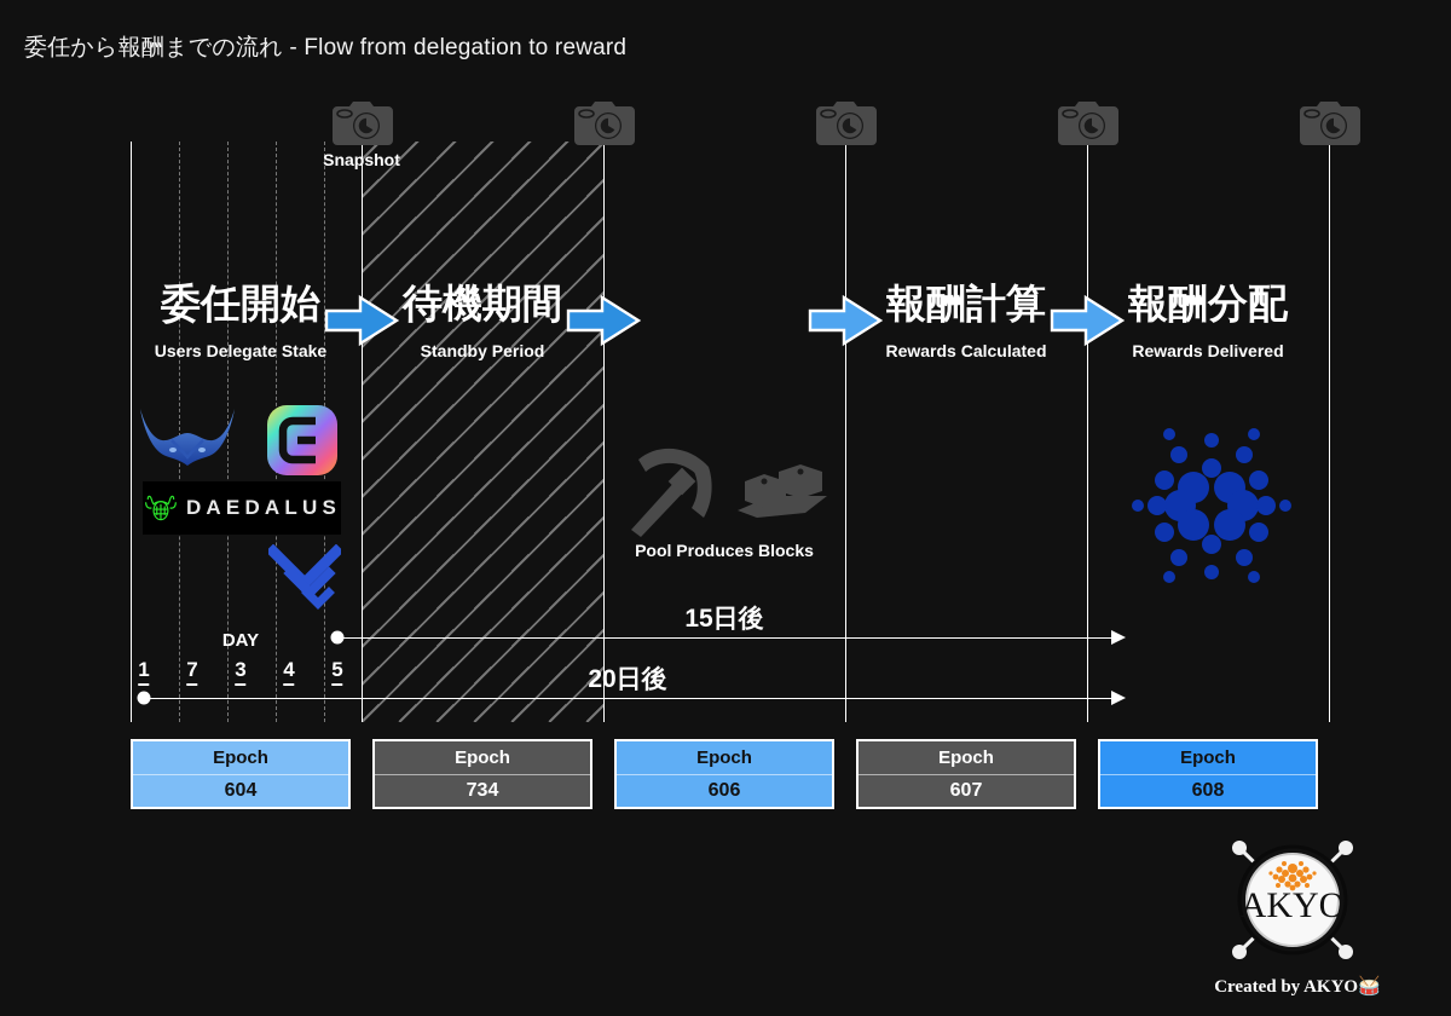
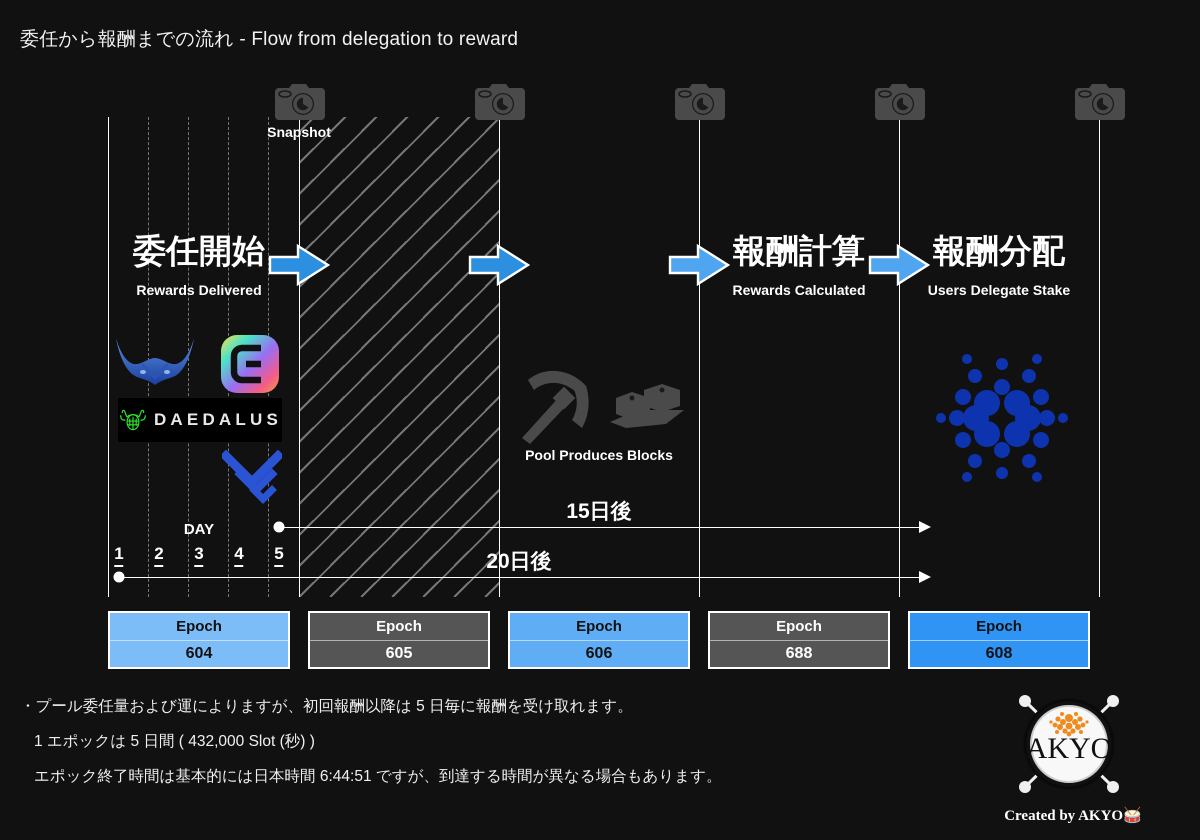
  委任から報酬までの流れ - Flow from delegation to reward
  Snapshot
  委任開始
- Users Delegate Stake
+ Rewards Delivered
- 待機期間
- Standby Period
  報酬計算
  Rewards Calculated
  報酬分配
- Rewards Delivered
+ Users Delegate Stake
  DAEDALUS
  Pool Produces Blocks
  DAY
  1
- 7
+ 2
  3
  4
  5
  15日後
  20日後
  Epoch
  604
  Epoch
- 734
+ 605
  Epoch
  606
  Epoch
- 607
+ 688
  Epoch
  608
+ ・プール委任量および運によりますが、初回報酬以降は 5 日毎に報酬を受け取れます。
+ 1 エポックは 5 日間 ( 432,000 Slot (秒) )
+ エポック終了時間は基本的には日本時間 6:44:51 ですが、到達する時間が異なる場合もあります。
  AKYO
  Created by AKYO🥁
